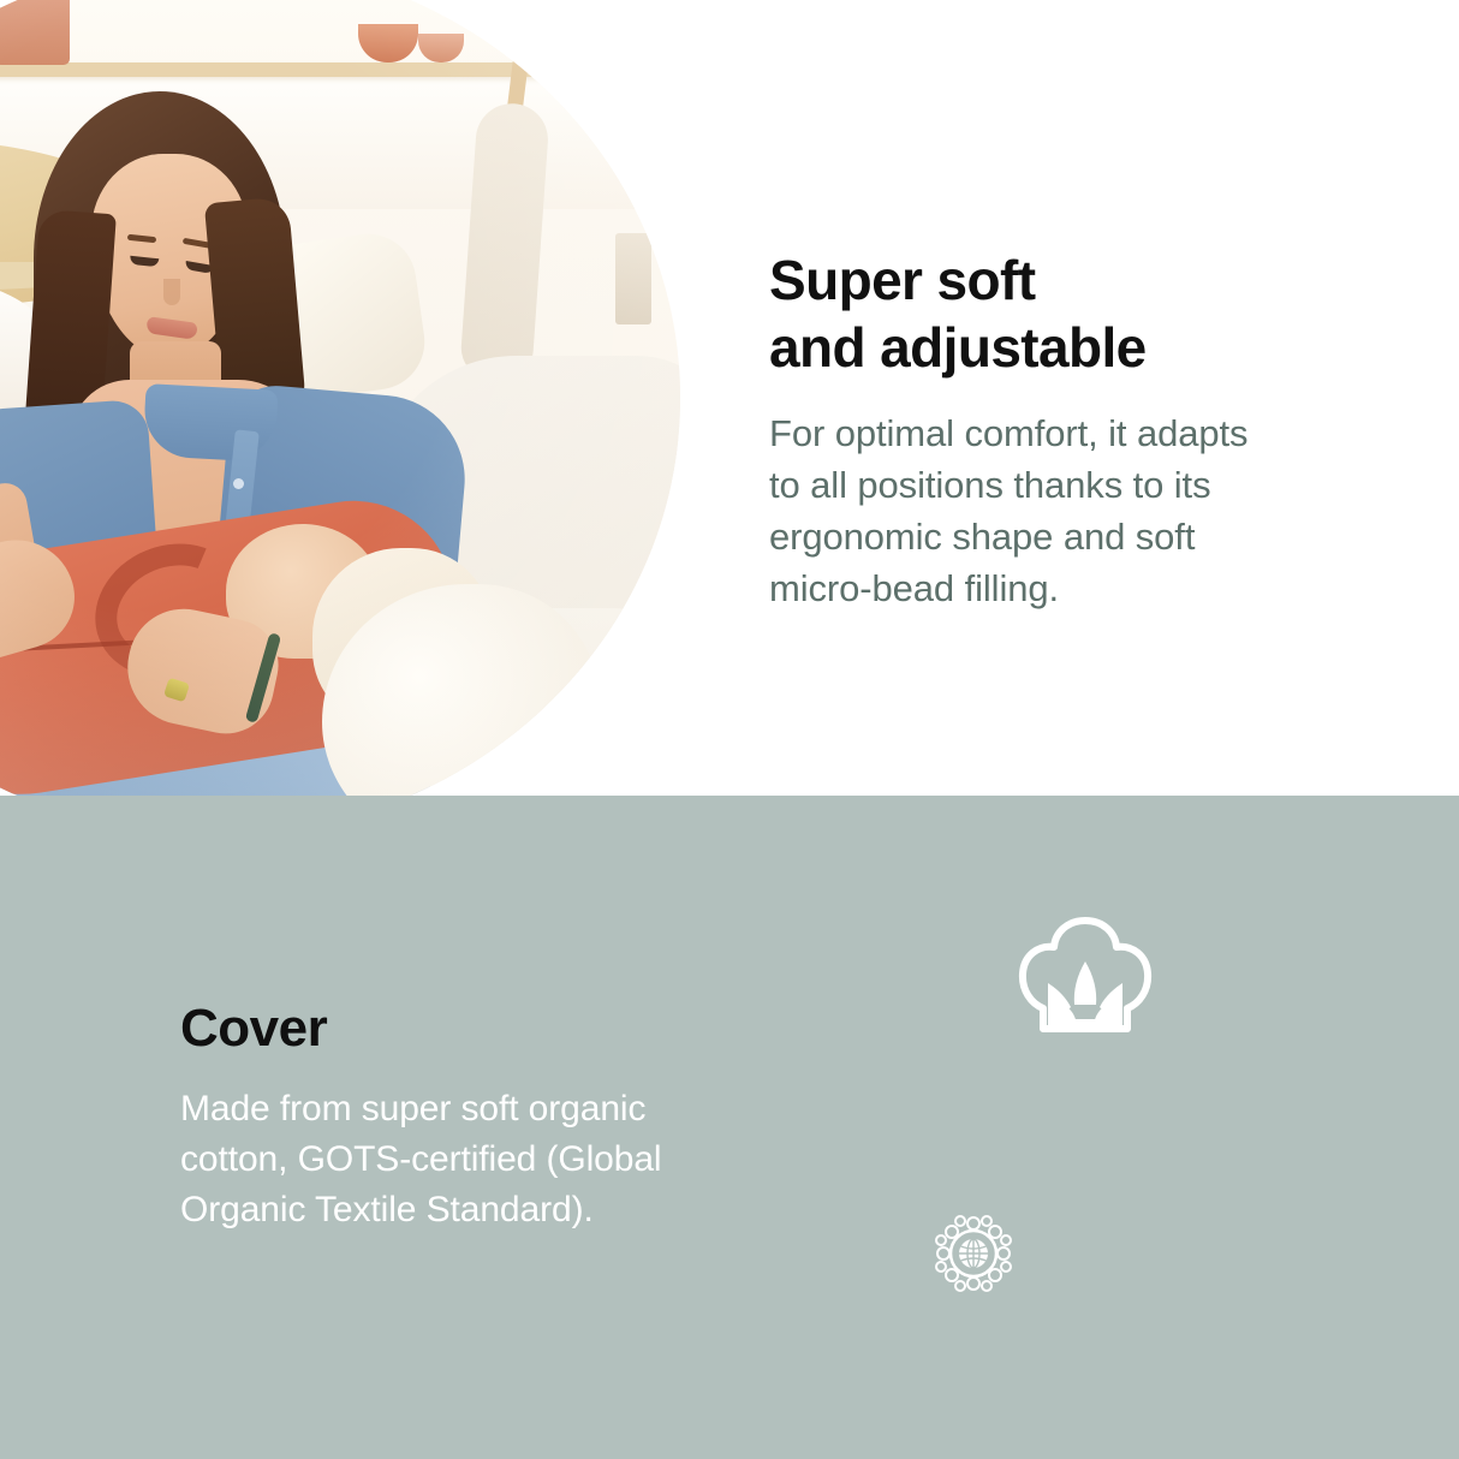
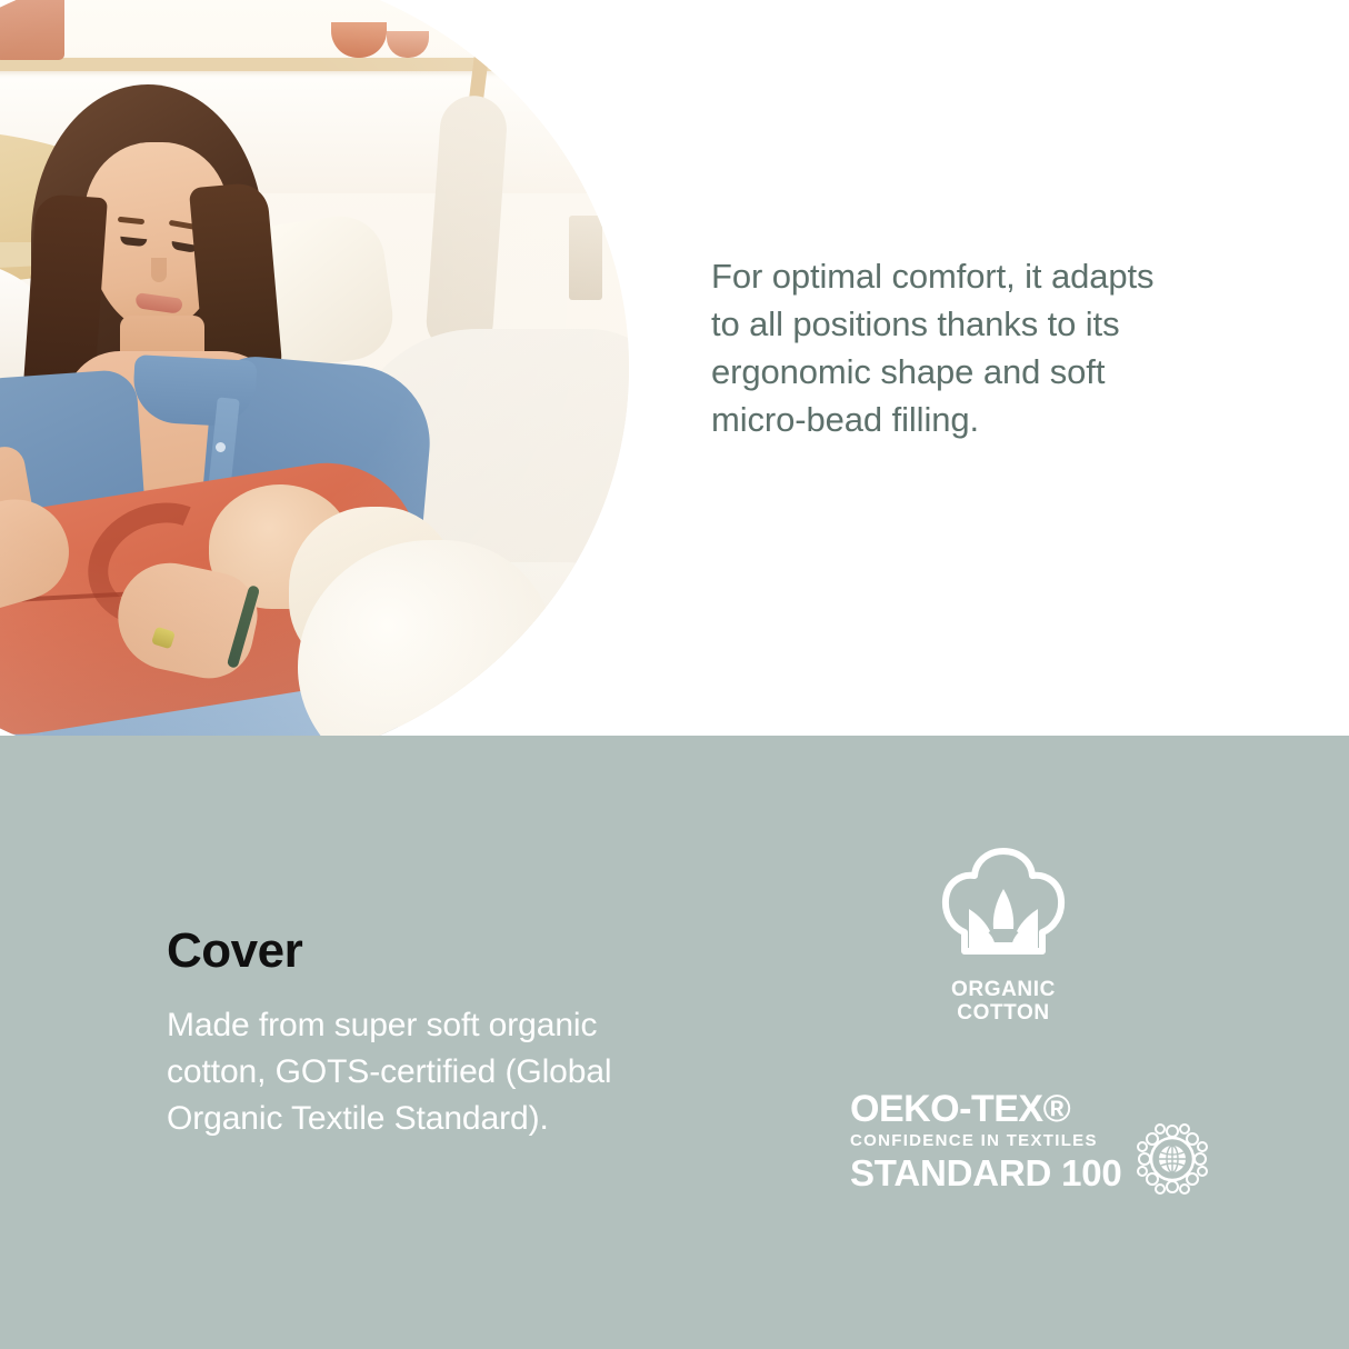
- Super soft
- and adjustable
  For optimal comfort, it adapts
  to all positions thanks to its
  ergonomic shape and soft
  micro-bead filling.
  Cover
  Made from super soft organic
  cotton, GOTS-certified (Global
  Organic Textile Standard).
+ ORGANIC
+ COTTON
+ OEKO-TEX®
+ CONFIDENCE IN TEXTILES
+ STANDARD 100
